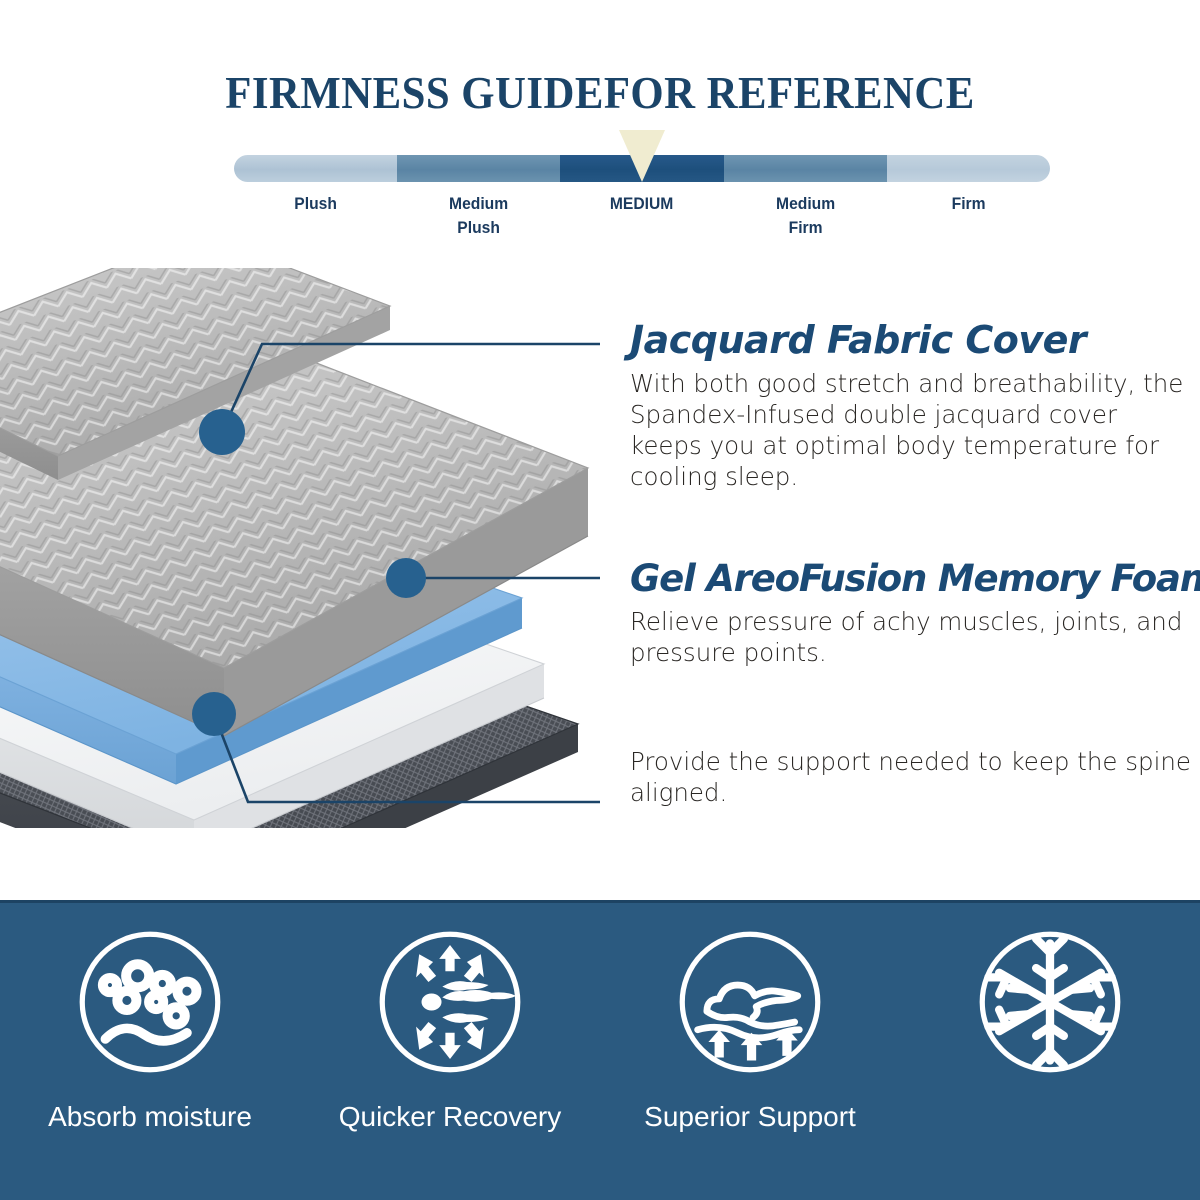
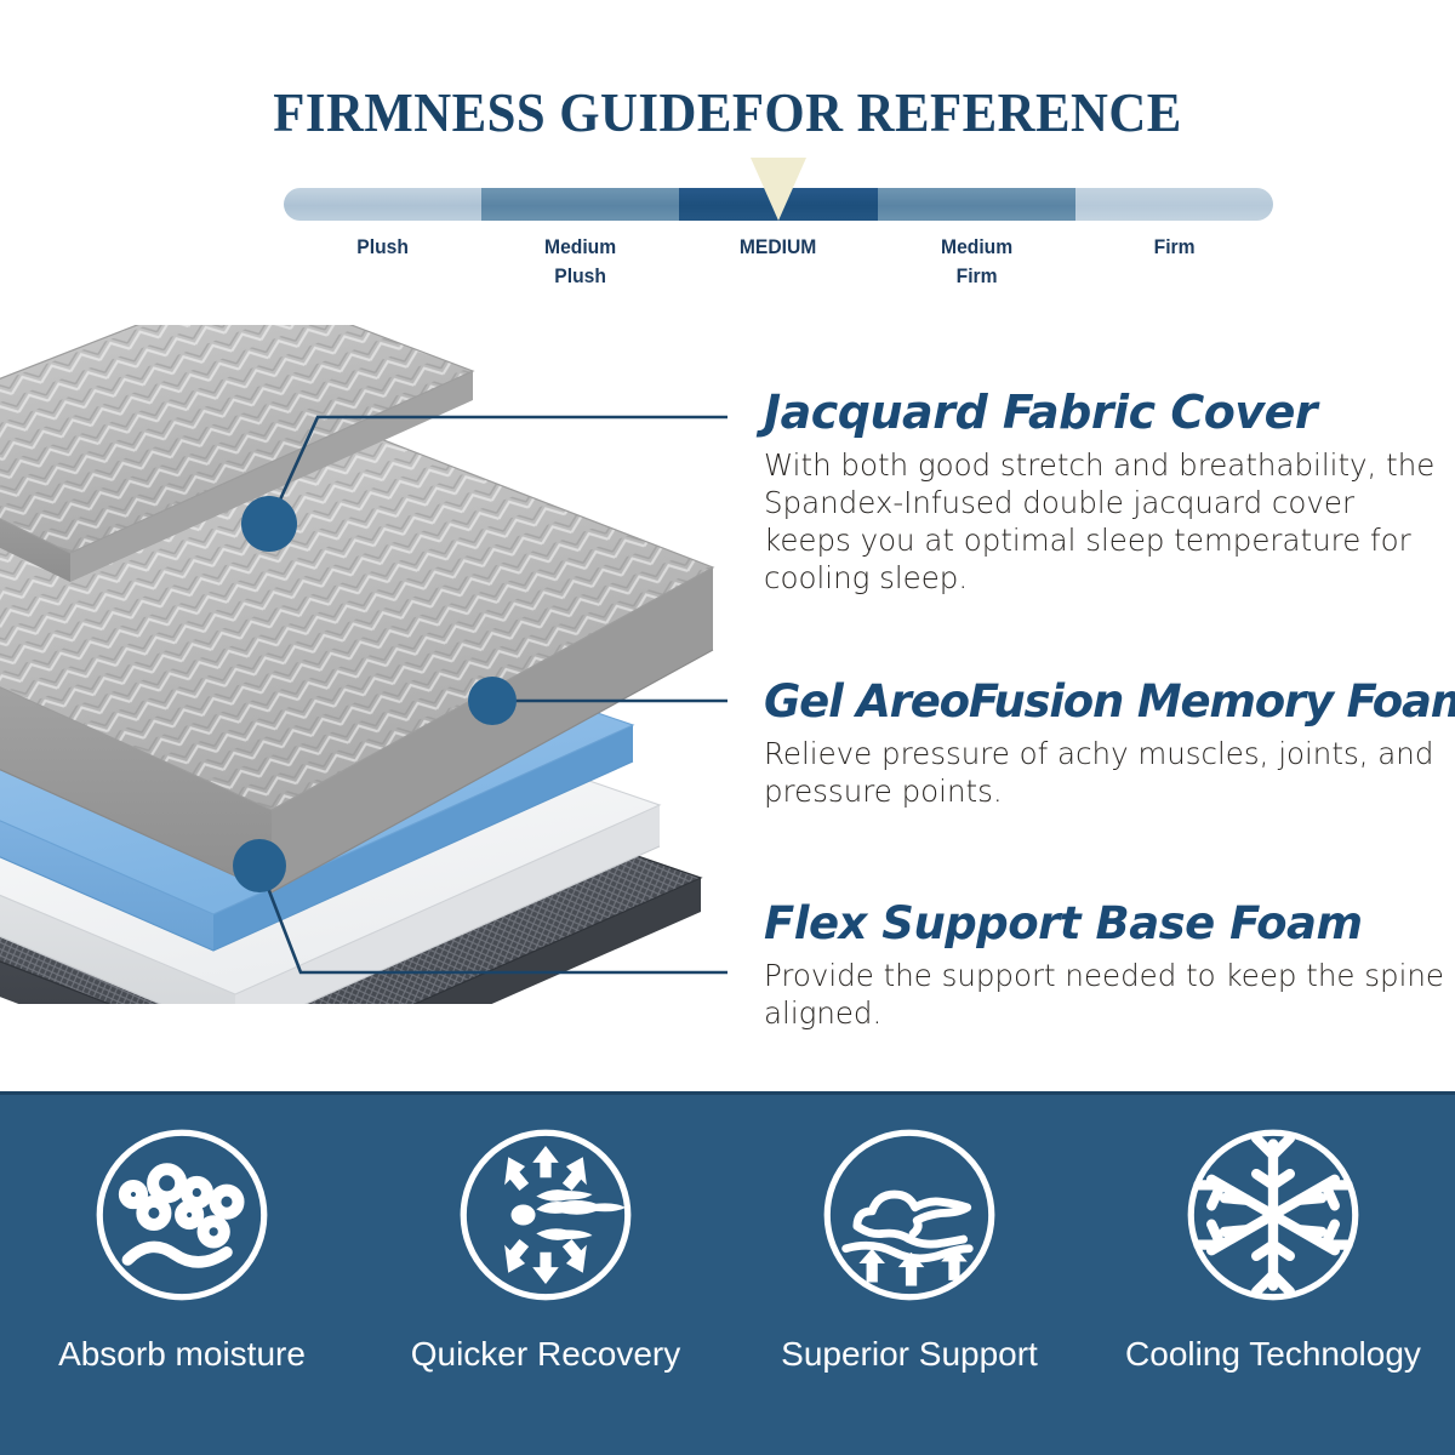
  FIRMNESS GUIDEFOR REFERENCE
  Plush
  Medium
  Plush
  MEDIUM
  Medium
  Firm
  Firm
  Jacquard Fabric Cover
- With both good stretch and breathability, the Spandex-Infused double jacquard cover keeps you at optimal body temperature for cooling sleep.
+ With both good stretch and breathability, the Spandex-Infused double jacquard cover keeps you at optimal sleep temperature for cooling sleep.
  Gel AreoFusion Memory Foa
  Relieve pressure of achy muscles, joints, and pressure points.
+ Flex Support Base Foam
  Provide the support needed to keep the spine aligned.
  Absorb moisture
  Quicker Recovery
  Superior Support
+ Cooling Technology
